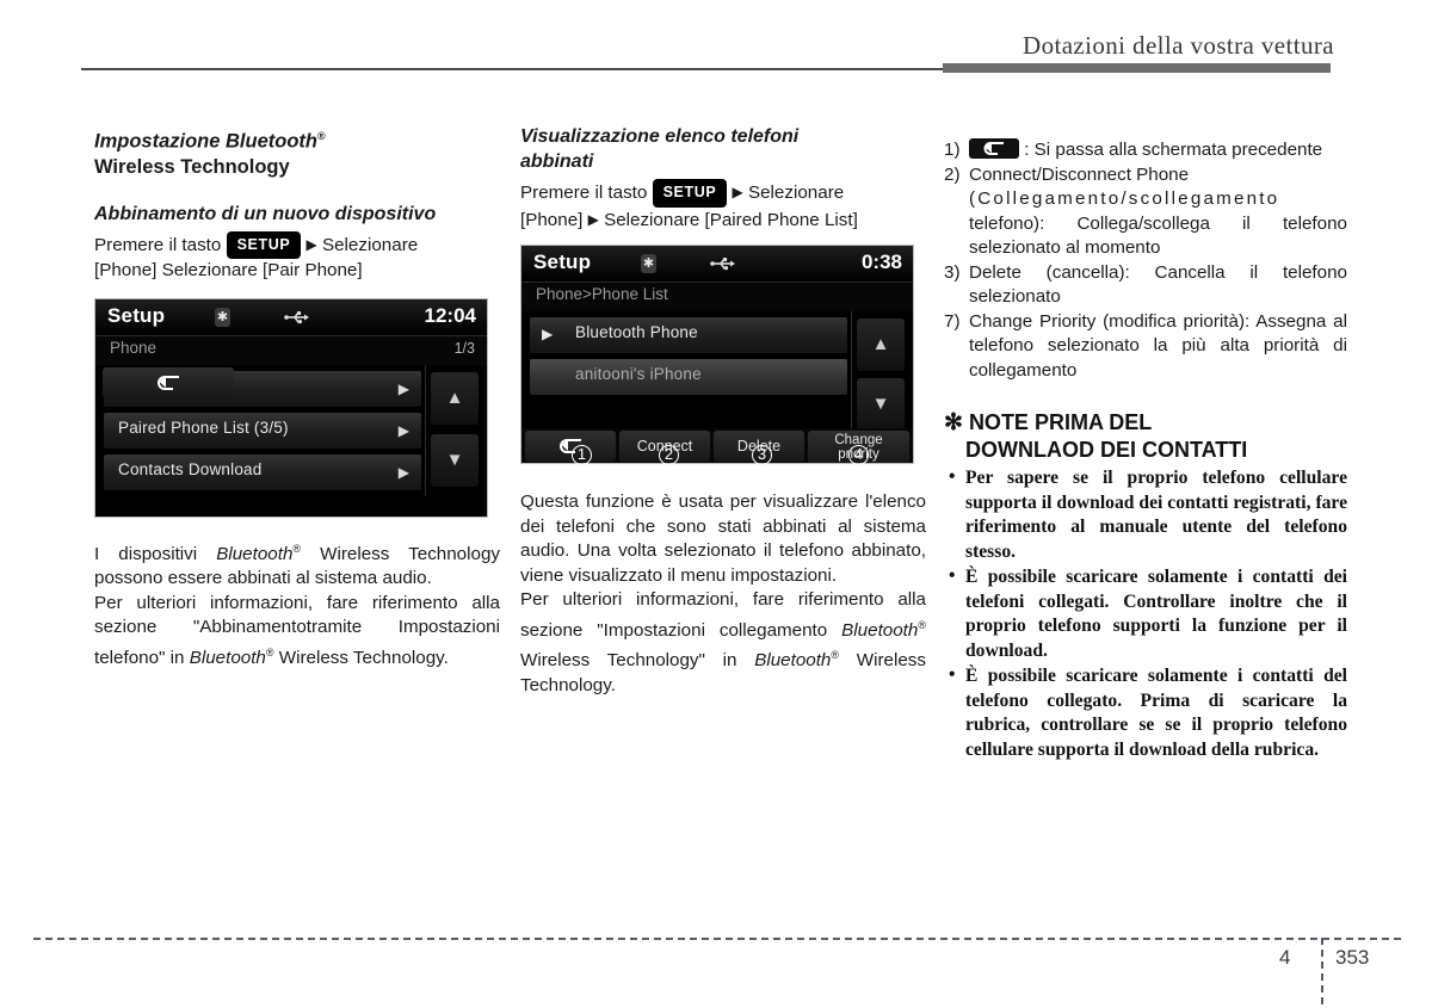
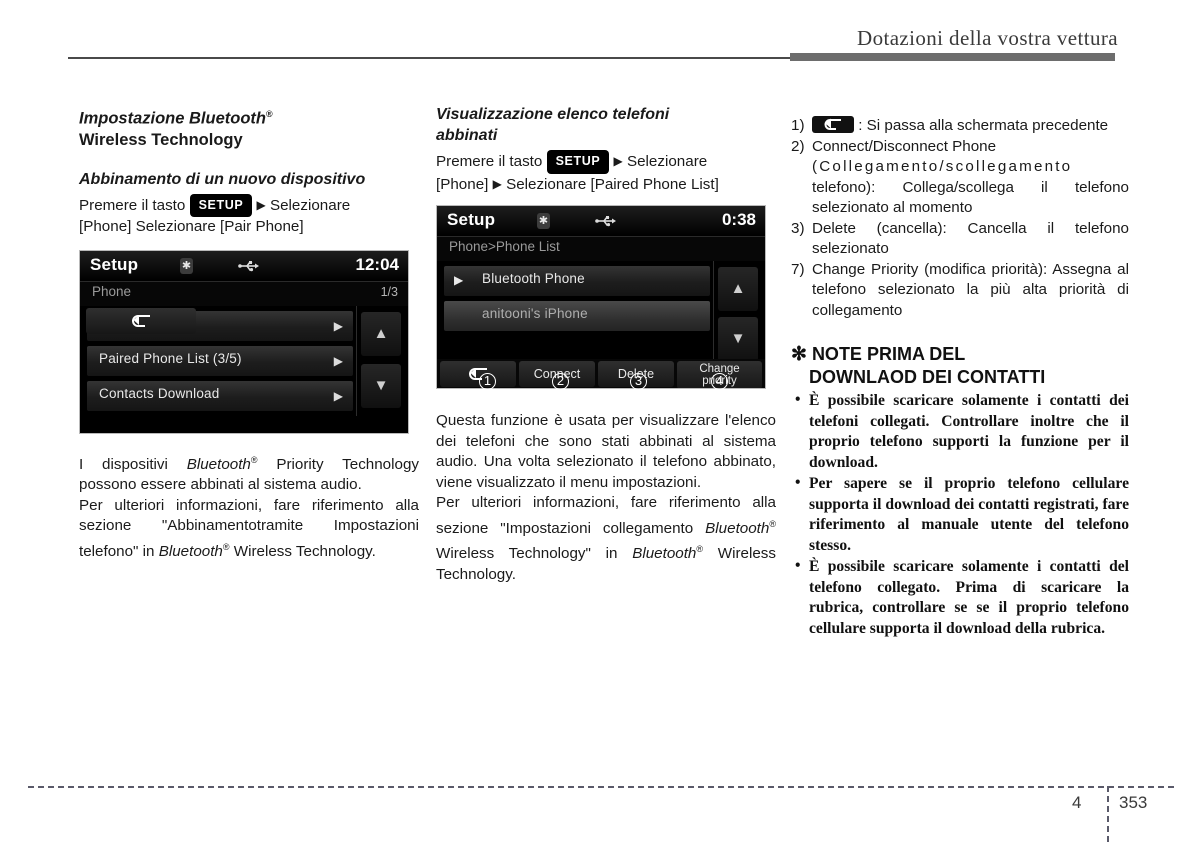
  Dotazioni della vostra vettura
  Impostazione Bluetooth®
  Wireless Technology
  Abbinamento di un nuovo dispositivo
  Premere il tasto SETUP ▶ Selezionare
  [Phone] Selezionare [Pair Phone]
  Setup
  ✱
  12:04
  Phone
  1/3
  ▶
  Paired Phone List (3/5)
  ▶
  Contacts Download
  ▶
  ▲
  ▼
- I dispositivi Bluetooth® Wireless Technology possono essere abbinati al sistema audio.
+ I dispositivi Bluetooth® Priority Technology possono essere abbinati al sistema audio.
  Per ulteriori informazioni, fare riferimento alla sezione "Abbinamentotramite Impostazioni telefono" in Bluetooth® Wireless Technology.
  Visualizzazione elenco telefoni
  abbinati
  Premere il tasto SETUP ▶ Selezionare
  [Phone] ▶ Selezionare [Paired Phone List]
  Setup
  ✱
  0:38
  Phone>Phone List
  ▶
  Bluetooth Phone
  anitooni's iPhone
  ▲
  ▼
  Connect
  Delete
  Change
  priority
  1
  2
  3
  4
  Questa funzione è usata per visualizzare l'elenco dei telefoni che sono stati abbinati al sistema audio. Una volta selezionato il telefono abbinato, viene visualizzato il menu impostazioni.
  Per ulteriori informazioni, fare riferimento alla sezione "Impostazioni collegamento Bluetooth® Wireless Technology" in Bluetooth® Wireless Technology.
  1)
  : Si passa alla schermata precedente
  2)
  Connect/Disconnect Phone
  (Collegamento/scollegamento telefono): Collega/scollega il telefono selezionato al momento
  3)
  Delete (cancella): Cancella il telefono selezionato
  7)
  Change Priority (modifica priorità): Assegna al telefono selezionato la più alta priorità di collegamento
  ✻ NOTE PRIMA DEL
  DOWNLAOD DEI CONTATTI
  •
- Per sapere se il proprio telefono cellulare supporta il download dei contatti registrati, fare riferimento al manuale utente del telefono stesso.
+ È possibile scaricare solamente i contatti dei telefoni collegati. Controllare inoltre che il proprio telefono supporti la funzione per il download.
  •
- È possibile scaricare solamente i contatti dei telefoni collegati. Controllare inoltre che il proprio telefono supporti la funzione per il download.
+ Per sapere se il proprio telefono cellulare supporta il download dei contatti registrati, fare riferimento al manuale utente del telefono stesso.
  •
  È possibile scaricare solamente i contatti del telefono collegato. Prima di scaricare la rubrica, controllare se se il proprio telefono cellulare supporta il download della rubrica.
  4
  353
